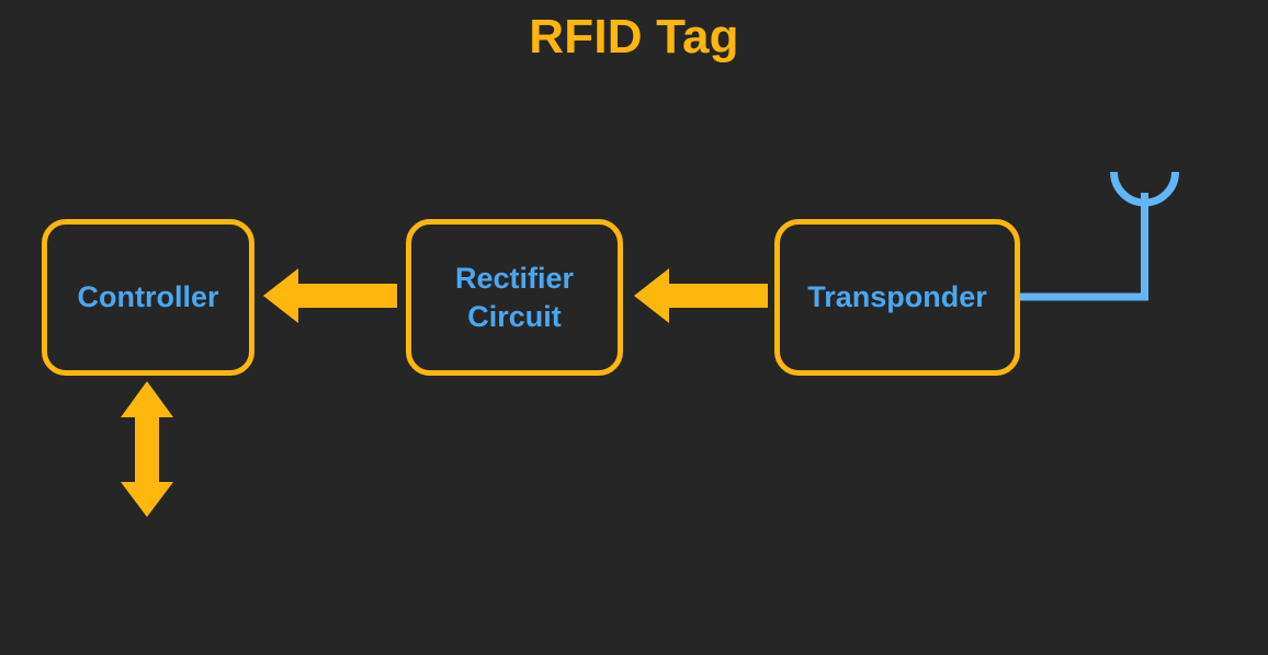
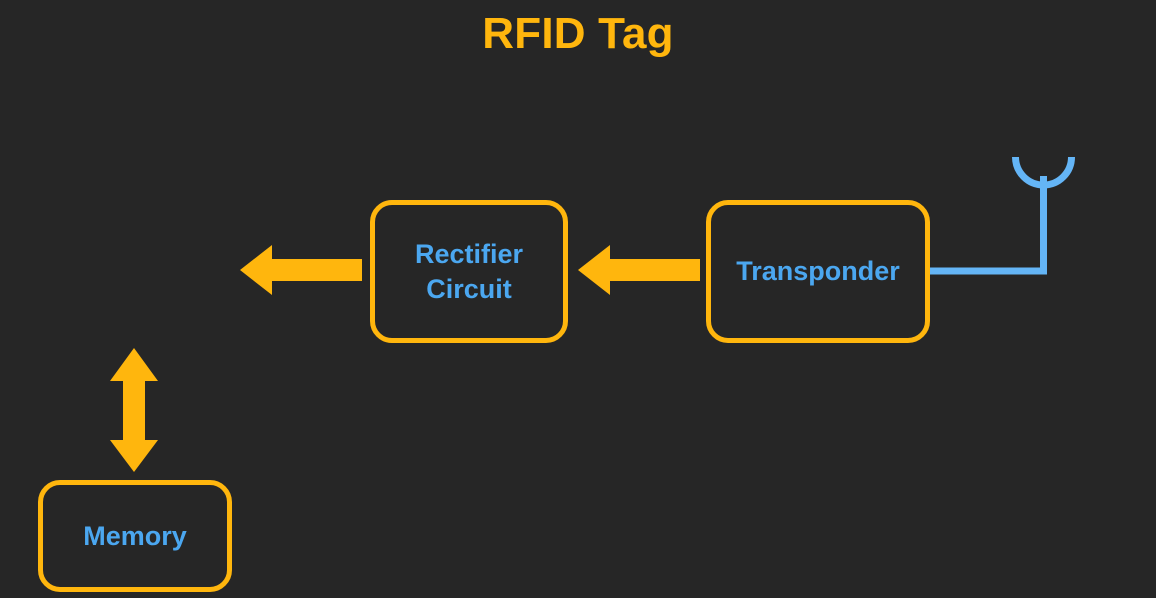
  RFID Tag
- Controller
  Rectifier
  Circuit
  Transponder
+ Memory
